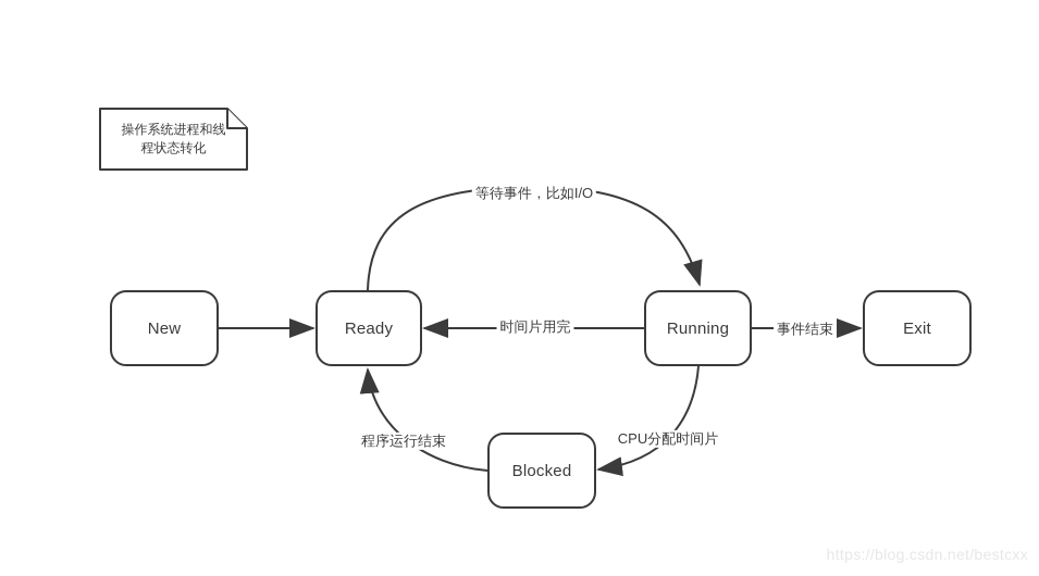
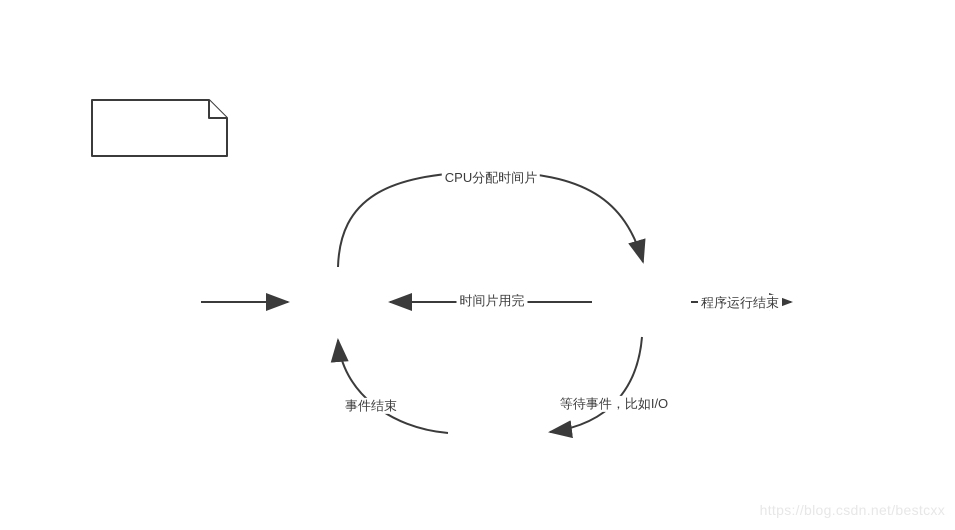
- 操作系统进程和线程状态转化
- New
- Ready
- Running
- Exit
- Blocked
- 等待事件，比如I/O
+ CPU分配时间片
  时间片用完
- 事件结束
+ 程序运行结束
- CPU分配时间片
+ 等待事件，比如I/O
- 程序运行结束
+ 事件结束
  https://blog.csdn.net/bestcxx
